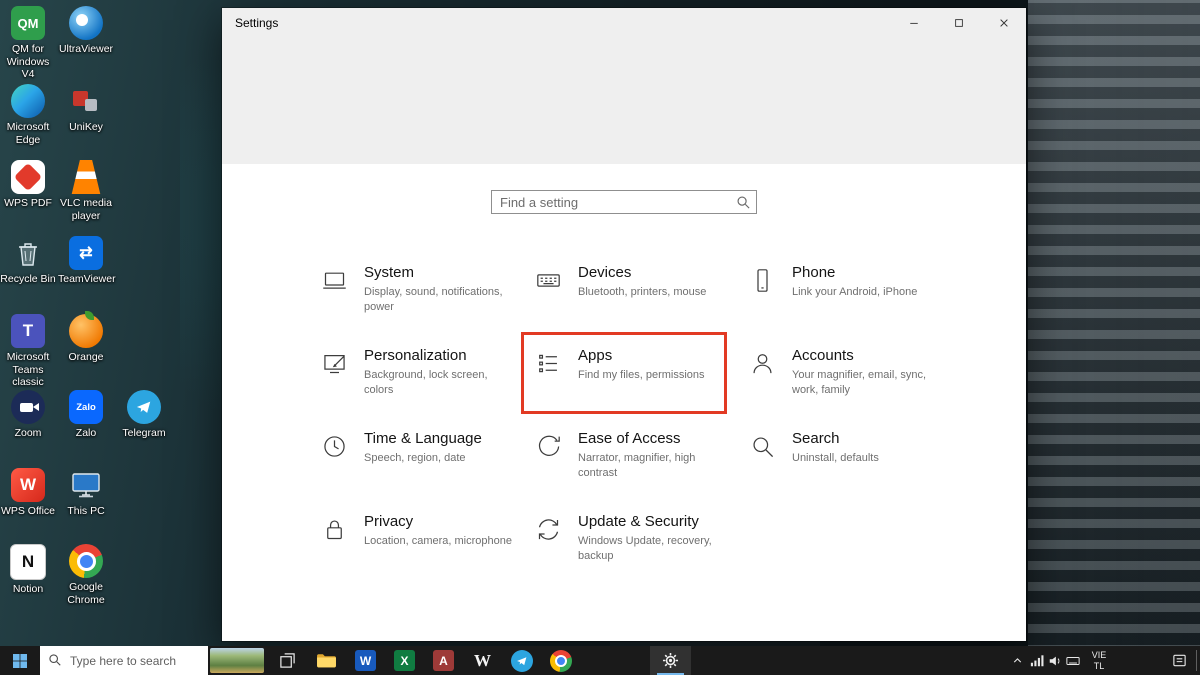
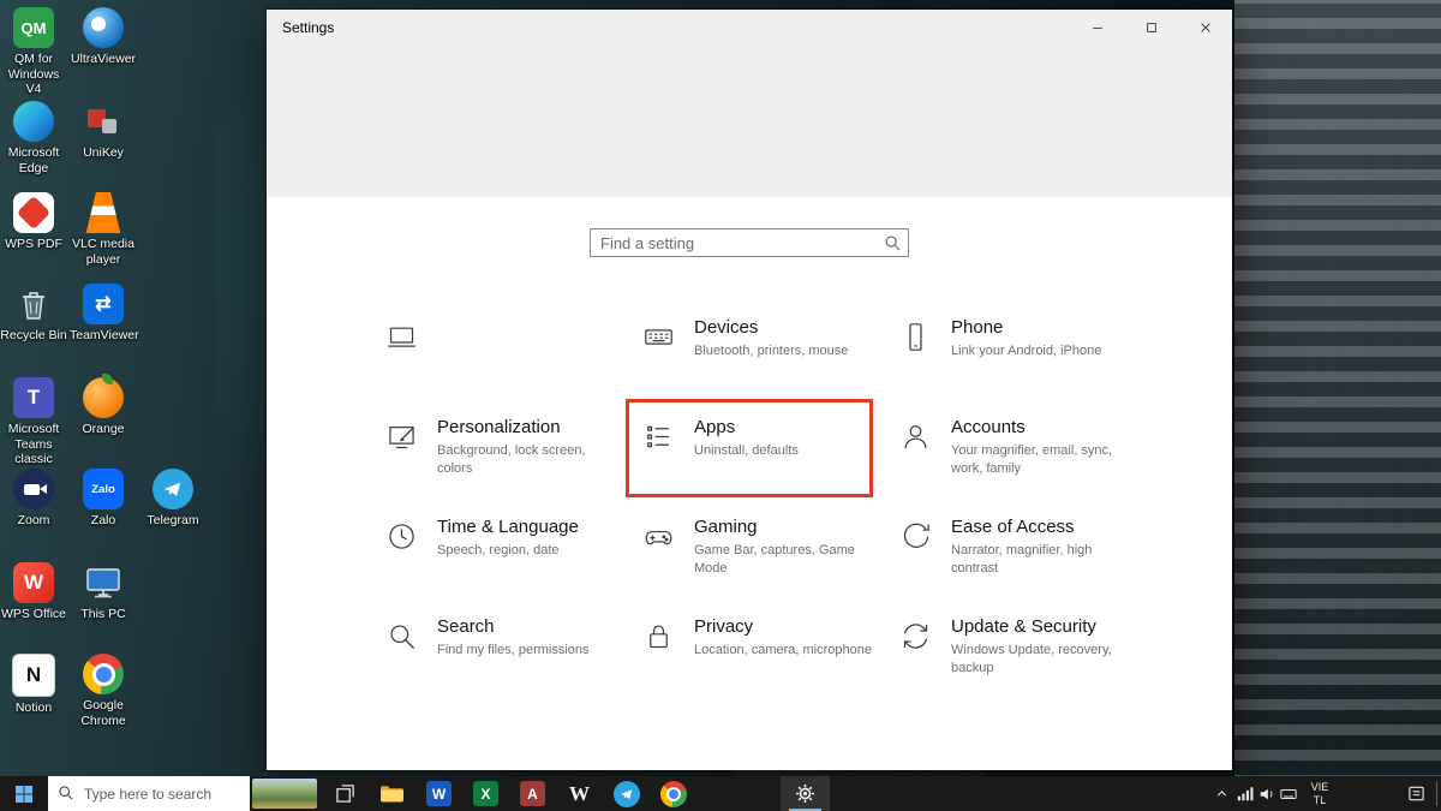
  QM
  QM for Windows V4
  UltraViewer
  Microsoft Edge
  UniKey
  WPS PDF
  VLC media player
  Recycle Bin
  ⇄
  TeamViewer
  T
  Microsoft Teams classic
  Orange
  Zoom
  Zalo
  Zalo
  Telegram
  W
  WPS Office
  This PC
  N
  Notion
  Google Chrome
  Settings
  Find a setting
- System
- Display, sound, notifications, power
  Devices
  Bluetooth, printers, mouse
  Phone
  Link your Android, iPhone
  Personalization
  Background, lock screen, colors
  Apps
- Find my files, permissions
+ Uninstall, defaults
  Accounts
  Your magnifier, email, sync, work, family
  Time & Language
  Speech, region, date
+ Gaming
+ Game Bar, captures, Game Mode
  Ease of Access
  Narrator, magnifier, high contrast
  Search
- Uninstall, defaults
+ Find my files, permissions
  Privacy
  Location, camera, microphone
  Update & Security
  Windows Update, recovery, backup
  Type here to search
  W
  X
  A
  W
  VIE
  TL
